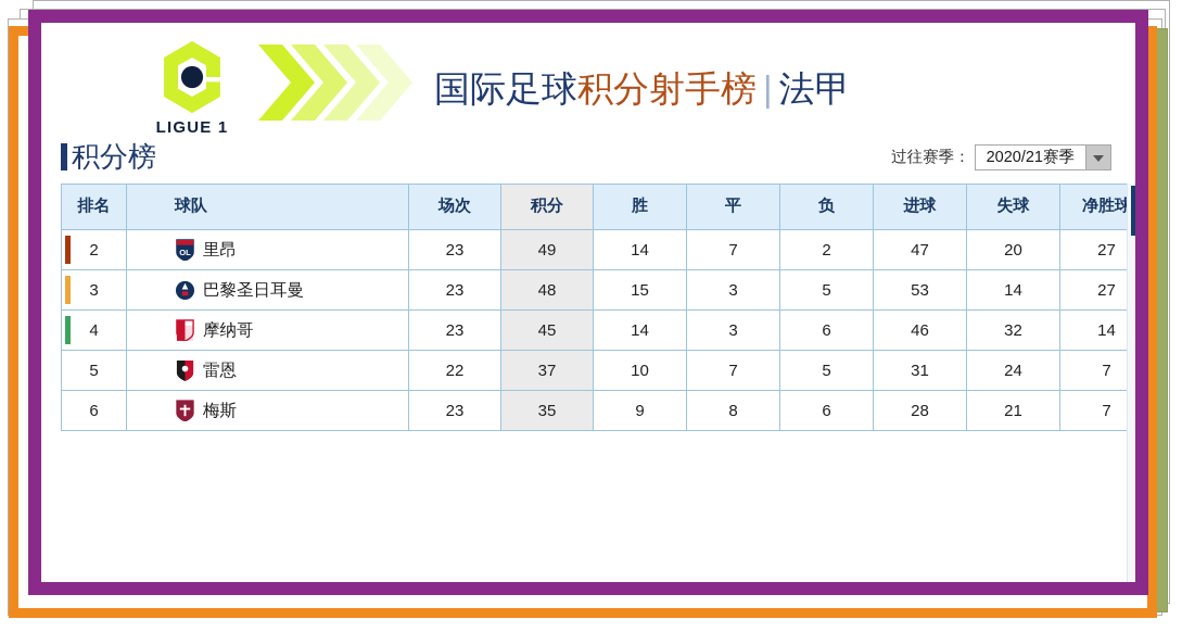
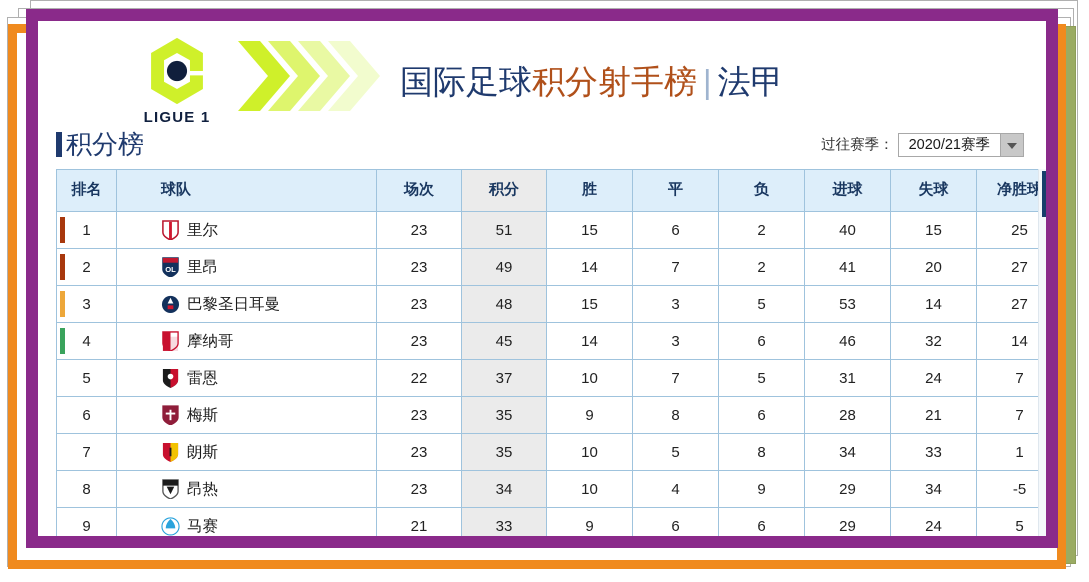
  LIGUE 1
  国际足球积分射手榜 | 法甲
  积分榜
  过往赛季：
  2020/21赛季
  排名	球队	场次	积分	胜	平	负	进球	失球	净胜球
+ 1	里尔	23	51	15	6	2	40	15	25
- 2	OL 里昂	23	49	14	7	2	47	20	27
+ 2	OL 里昂	23	49	14	7	2	41	20	27
  3	巴黎圣日耳曼	23	48	15	3	5	53	14	27
  4	摩纳哥	23	45	14	3	6	46	32	14
  5	雷恩	22	37	10	7	5	31	24	7
  6	梅斯	23	35	9	8	6	28	21	7
+ 7	朗斯	23	35	10	5	8	34	33	1
+ 8	昂热	23	34	10	4	9	29	34	-5
+ 9	马赛	21	33	9	6	6	29	24	5
